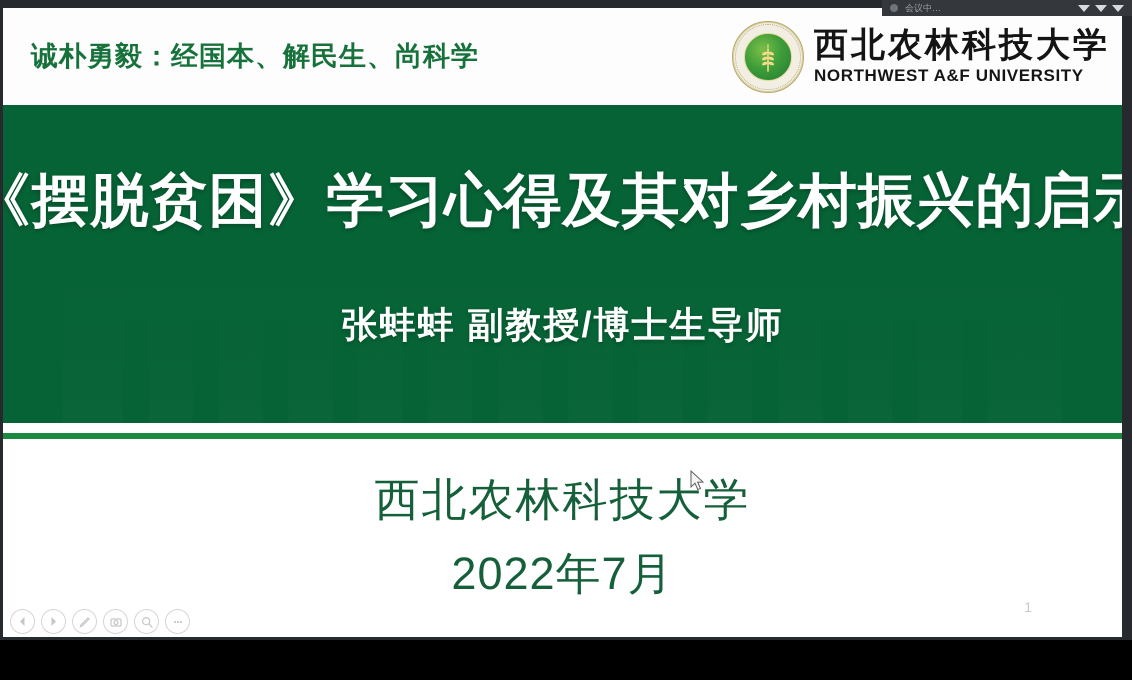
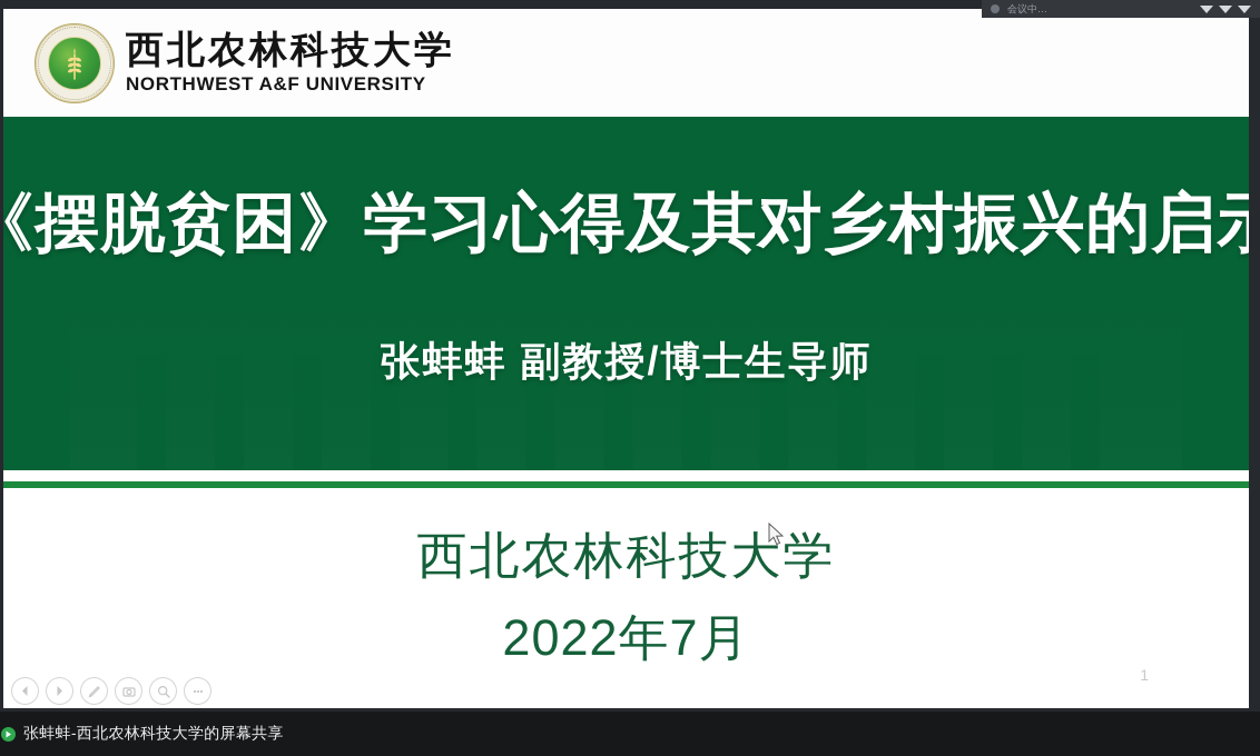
- 诚朴勇毅：经国本、解民生、尚科学
  西北农林科技大学
  NORTHWEST A&F UNIVERSITY
  摆脱贫困》学习心得及其对乡村振兴的启
  张蚌蚌 副教授/博士生导师
  西北农林科技大学
  2022年7月
  1
  会议中…
+ 张蚌蚌-西北农林科技大学的屏幕共享
